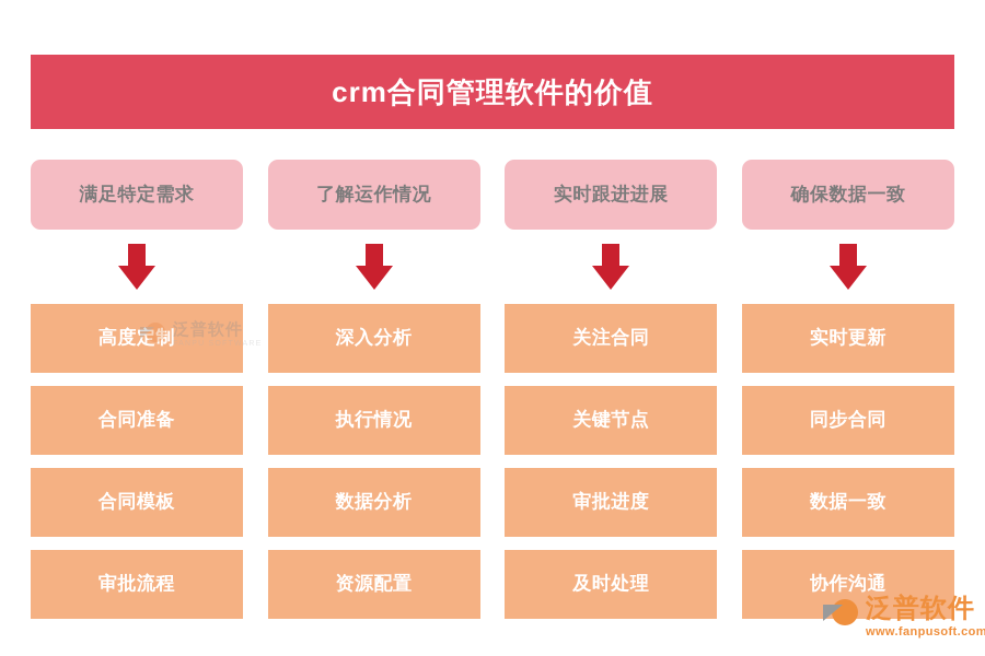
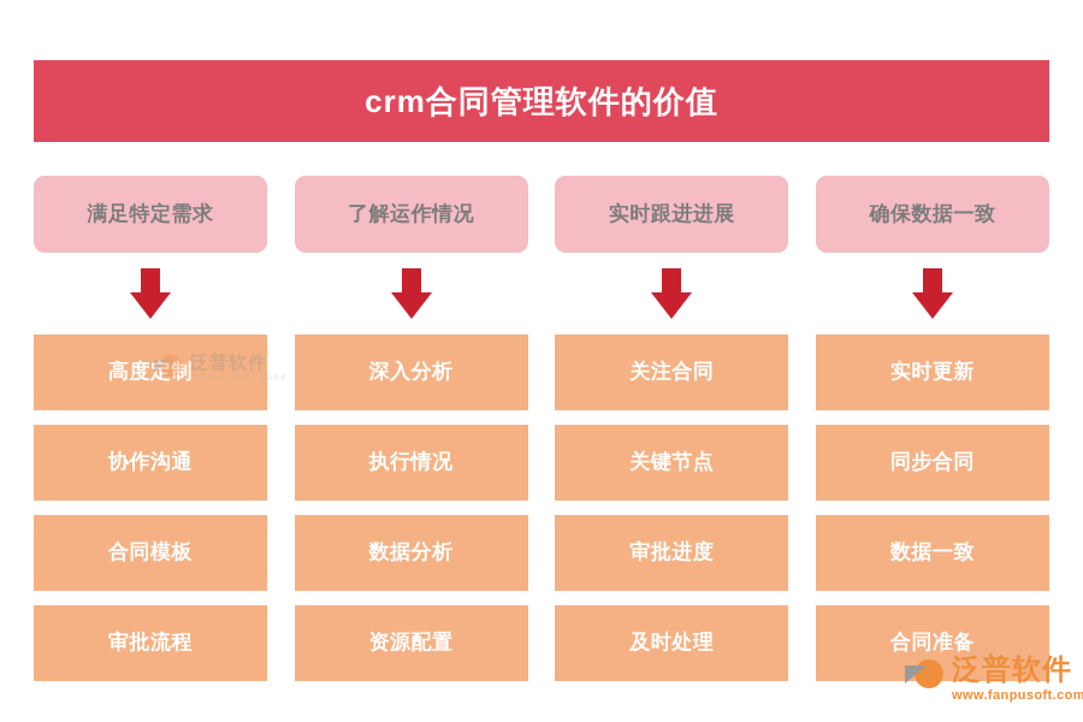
  crm合同管理软件的价值
  满足特定需求
  高度定制
- 合同准备
+ 协作沟通
  合同模板
  审批流程
  了解运作情况
  深入分析
  执行情况
  数据分析
  资源配置
  实时跟进进展
  关注合同
  关键节点
  审批进度
  及时处理
  确保数据一致
  实时更新
  同步合同
  数据一致
- 协作沟通
+ 合同准备
  泛普软件
  泛普软件
  www.fanpusoft.com
